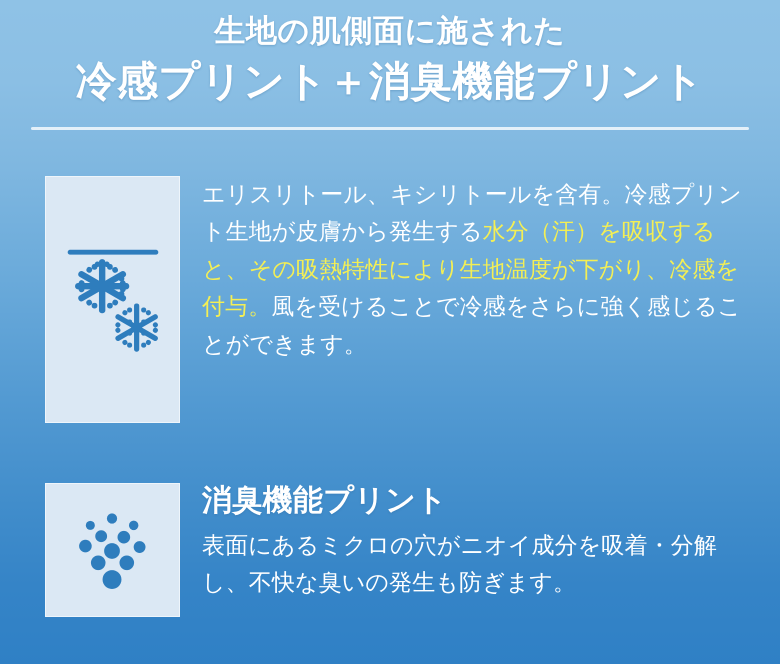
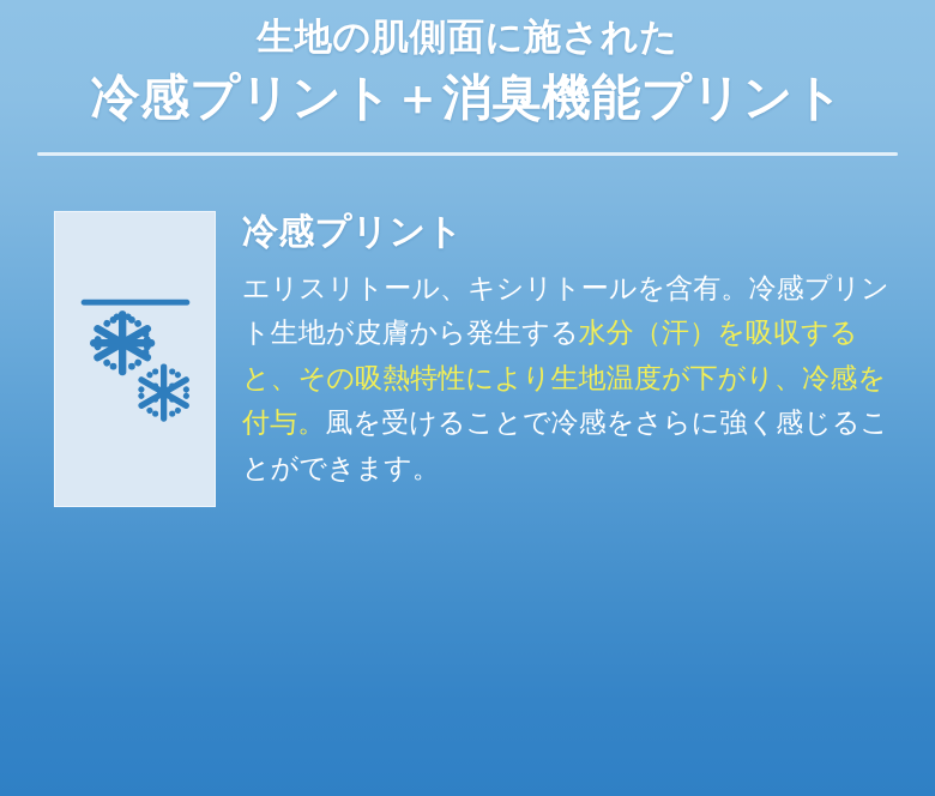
  生地の肌側面に施された
  冷感プリント＋消臭機能プリント
+ 冷感プリント
  エリスリトール、キシリトールを含有。冷感プリント生地が皮膚から発生する水分（汗）を吸収すると、その吸熱特性により生地温度が下がり、冷感を付与。風を受けることで冷感をさらに強く感じることができます。
- 消臭機能プリント
- 表面にあるミクロの穴がニオイ成分を吸着・分解し、不快な臭いの発生も防ぎます。
